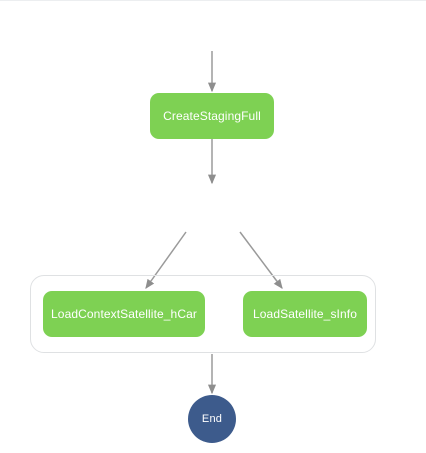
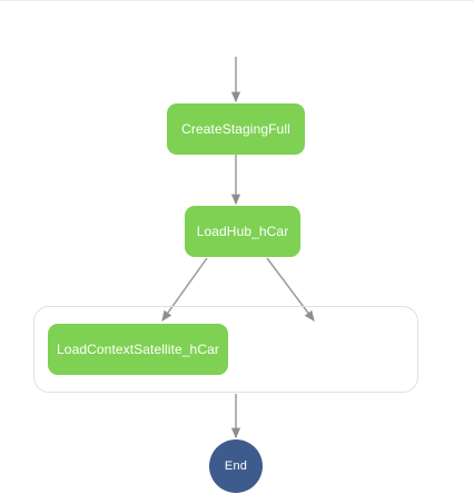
  CreateStagingFull
+ LoadHub_hCar
  LoadContextSatellite_hCar
- LoadSatellite_sInfo
  End
